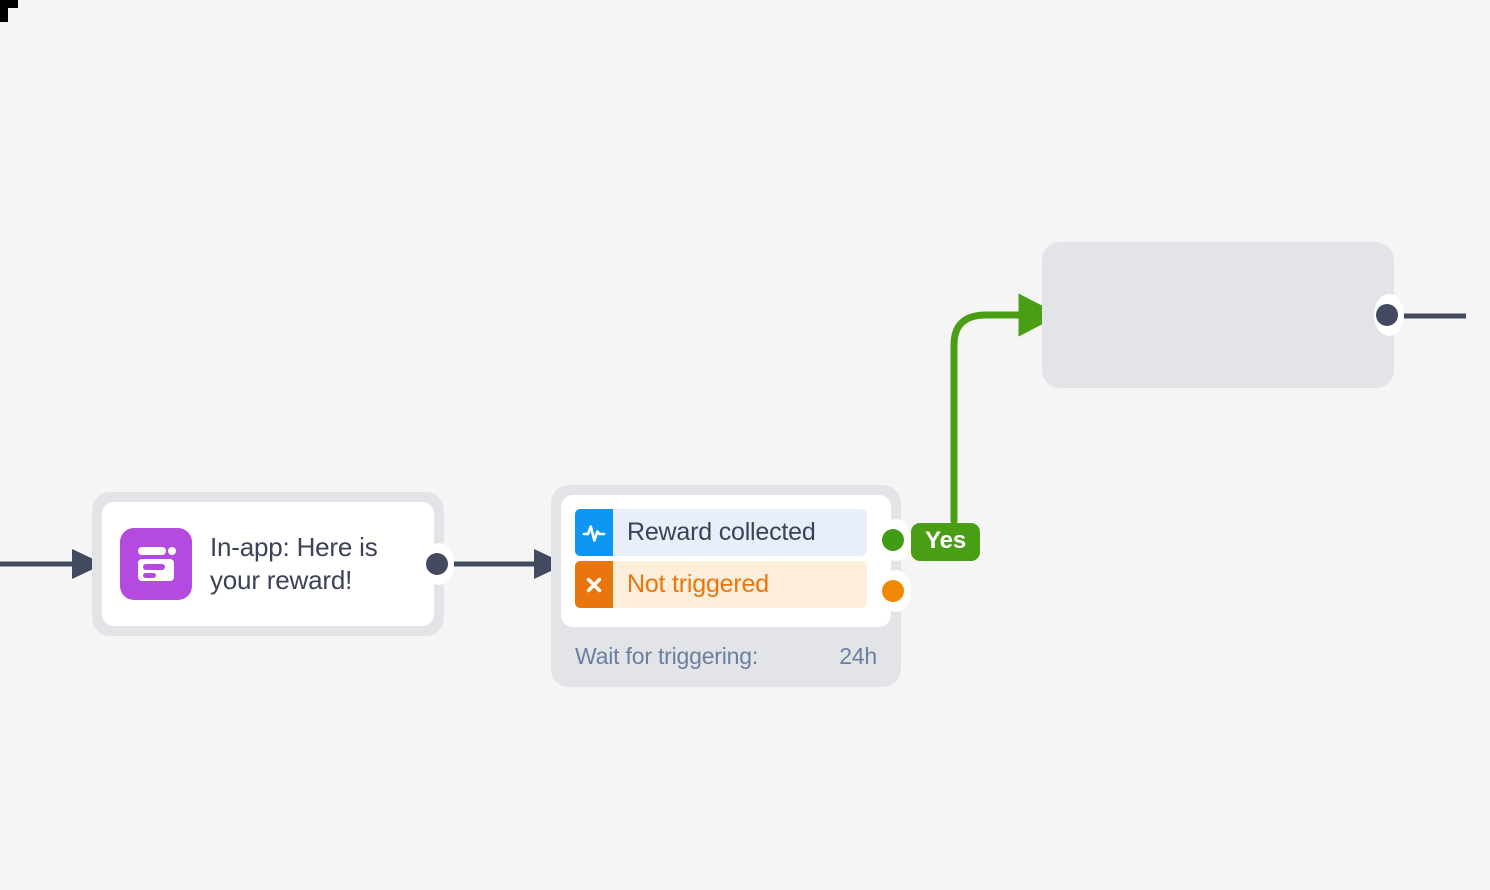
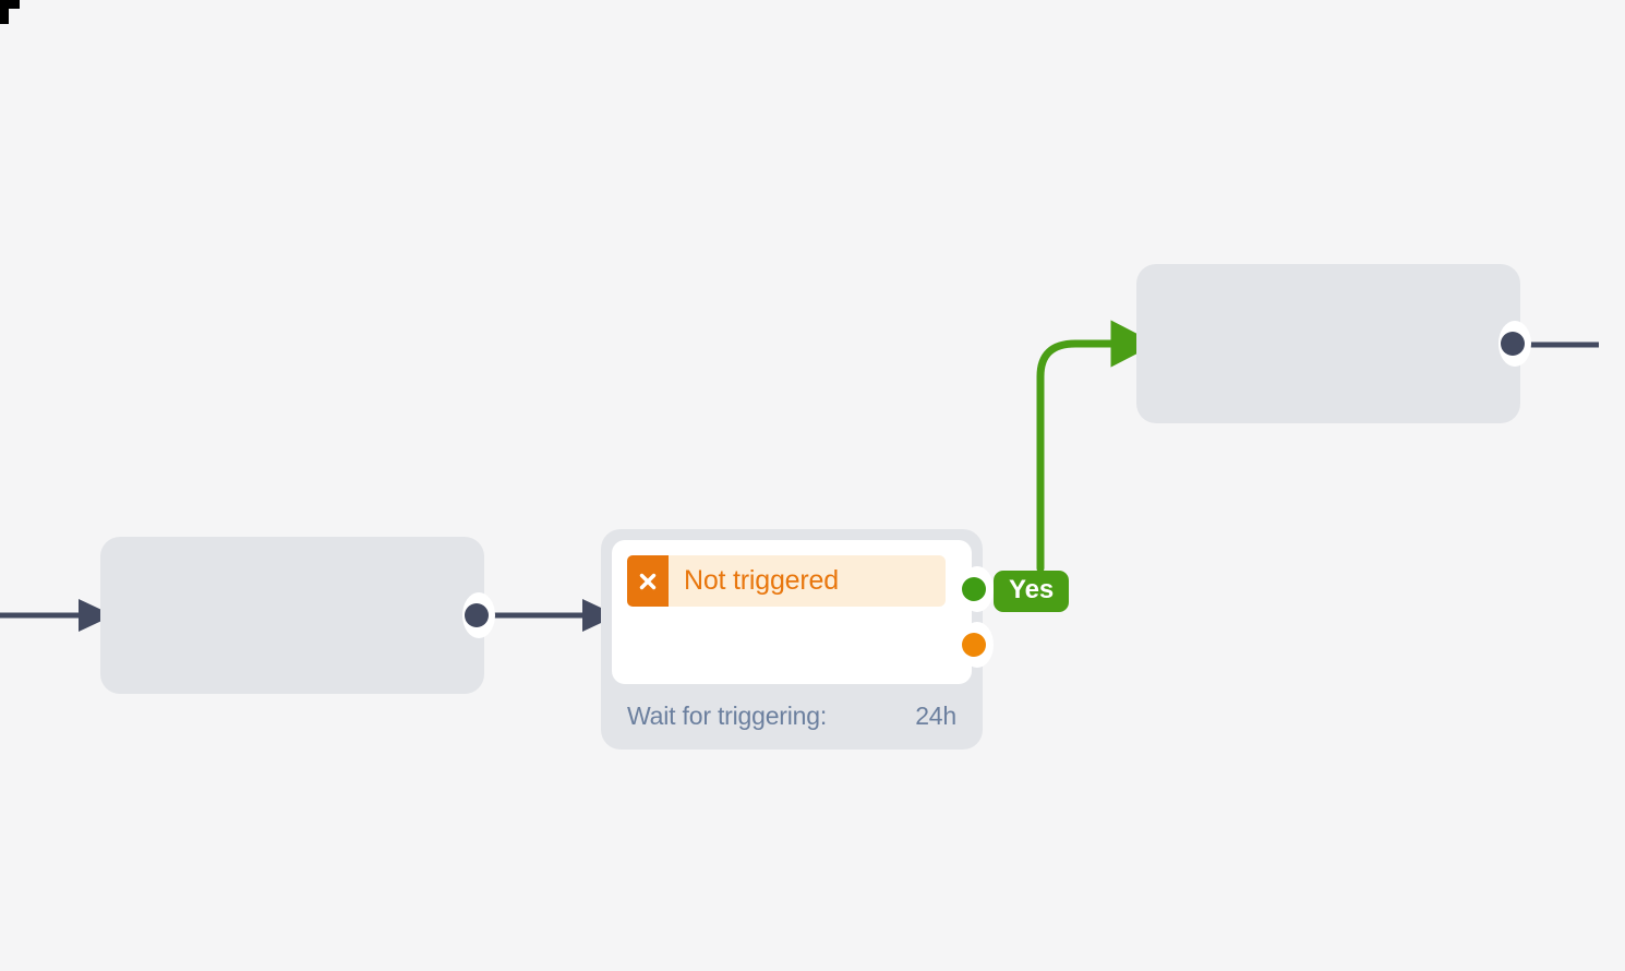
- In-app: Here is your reward!
- Reward collected
  Not triggered
  Wait for triggering:
  24h
  Yes
